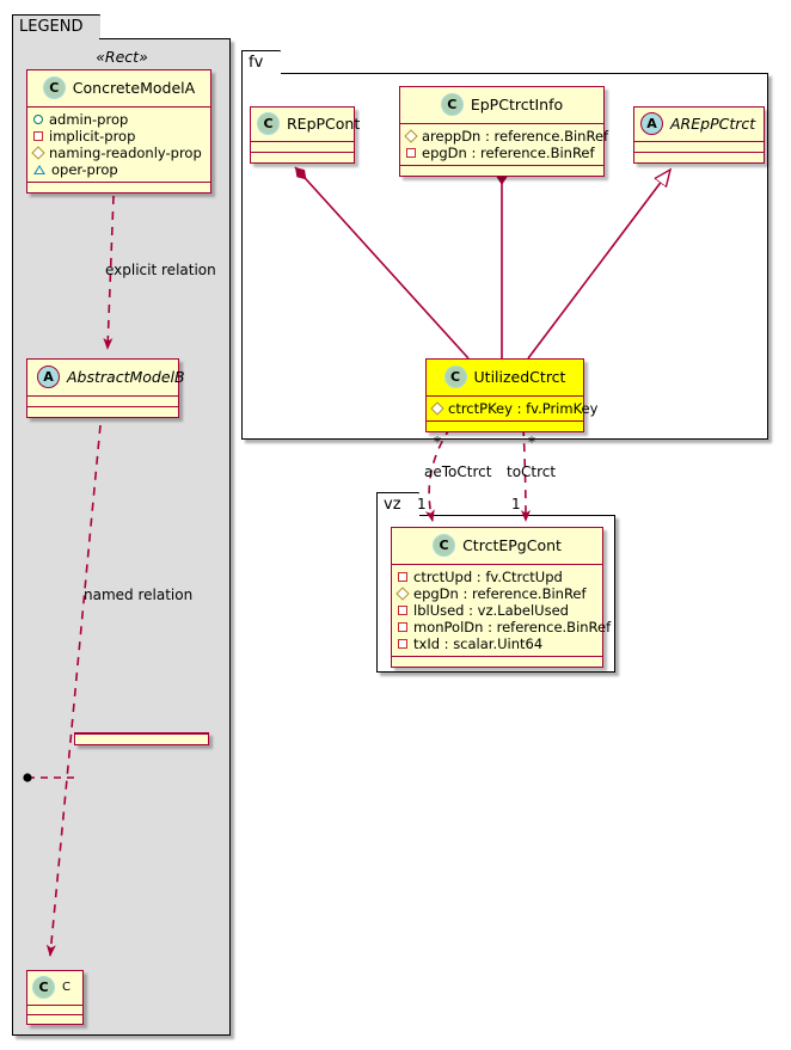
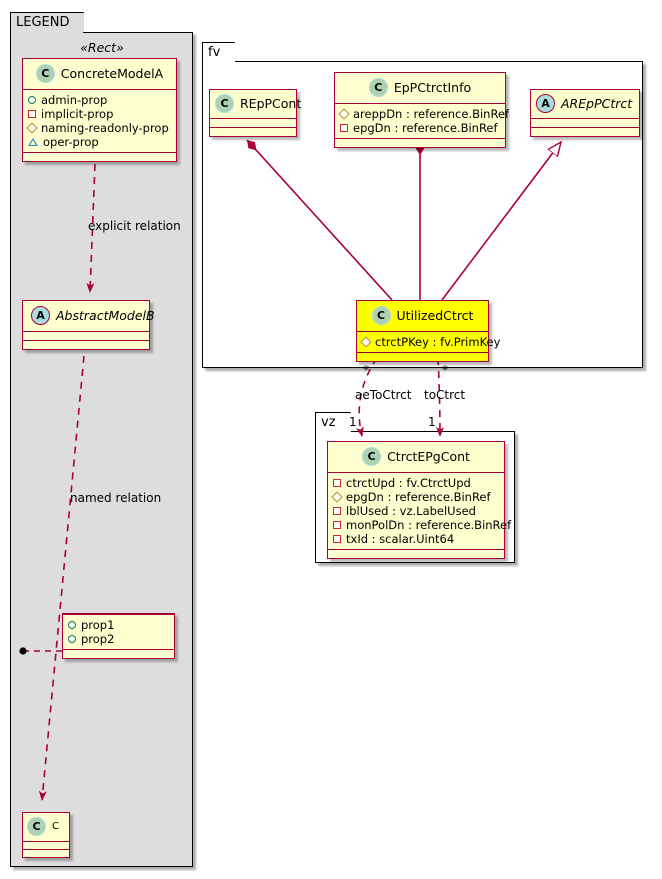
  LEGEND
  «Rect»
  C
  ConcreteModelA
  admin-prop
  implicit-prop
  naming-readonly-prop
  oper-prop
  A
  AbstractModelB
+ prop1
+ prop2
  C
  C
  explicit relation
  named relation
  fv
  C
  REpPCont
  C
  EpPCtrctInfo
  areppDn : reference.BinRef
  epgDn : reference.BinRef
  A
  AREpPCtrct
  C
  UtilizedCtrct
  ctrctPKey : fv.PrimKey
  vz
  C
  CtrctEPgCont
  ctrctUpd : fv.CtrctUpd
  epgDn : reference.BinRef
  lblUsed : vz.LabelUsed
  monPolDn : reference.BinRef
  txId : scalar.Uint64
  aeToCtrct
  toCtrct
  *
  *
  1
  1
